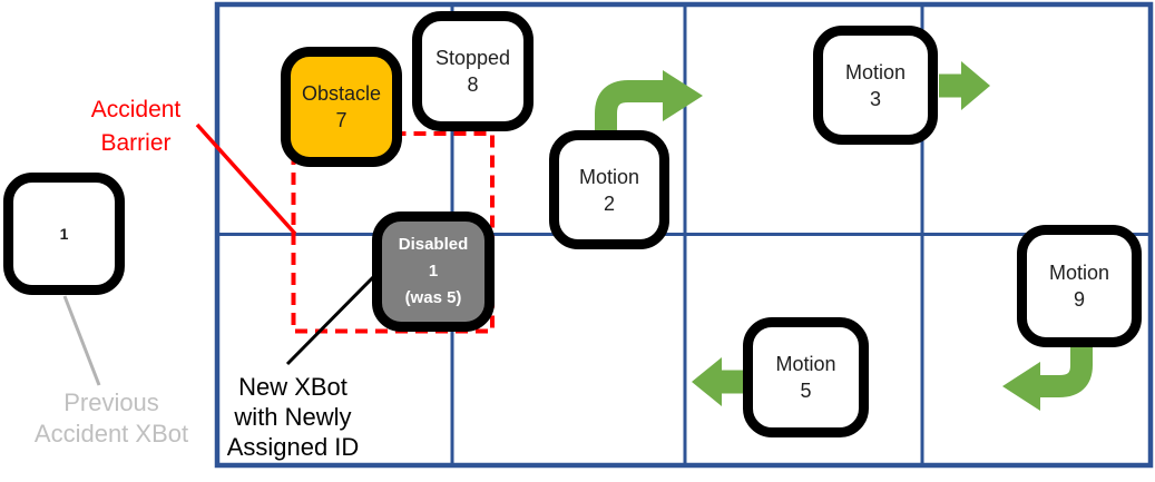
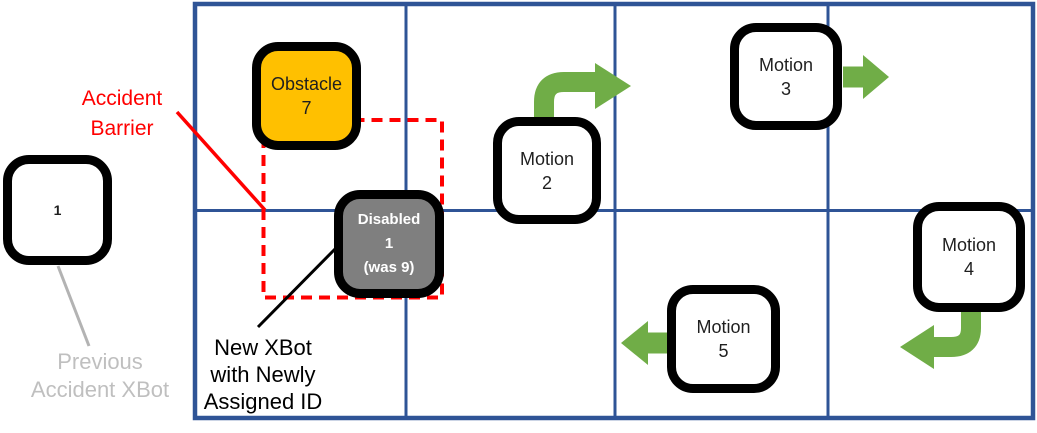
  1
  Obstacle
  7
- Stopped
- 8
  Disabled
  1
- (was 5)
+ (was 9)
  Motion
  2
  Motion
  3
  Motion
- 9
+ 4
  Motion
  5
  Accident
  Barrier
  Previous
  Accident XBot
  New XBot
  with Newly
  Assigned ID
